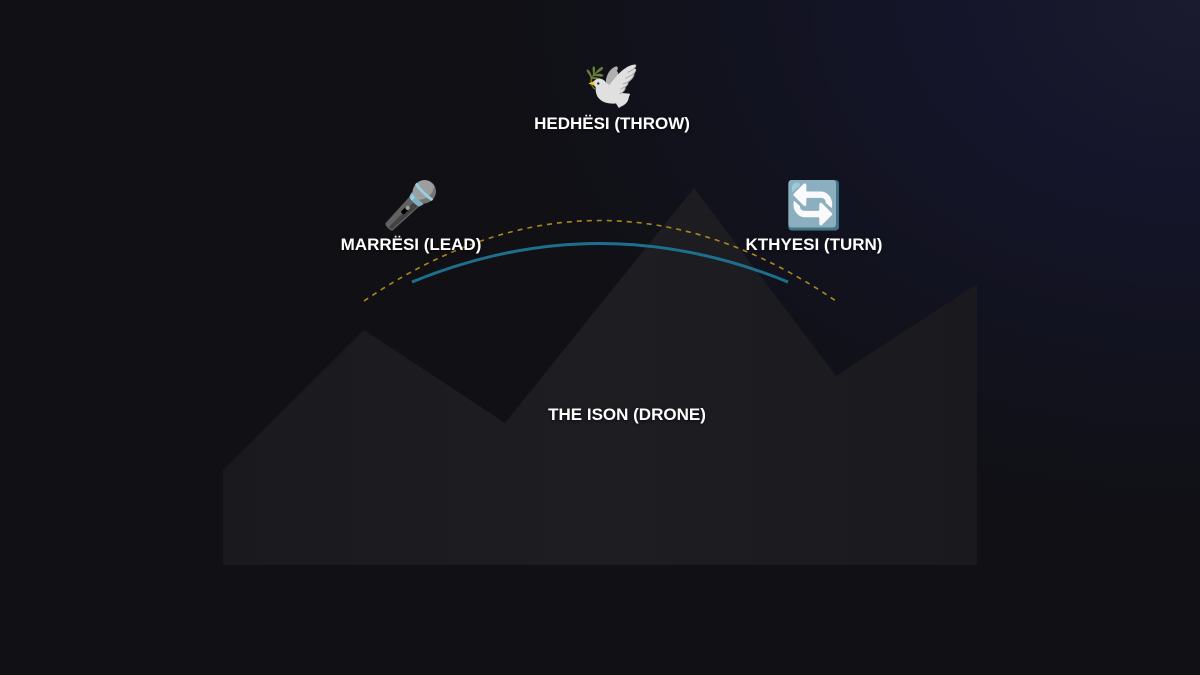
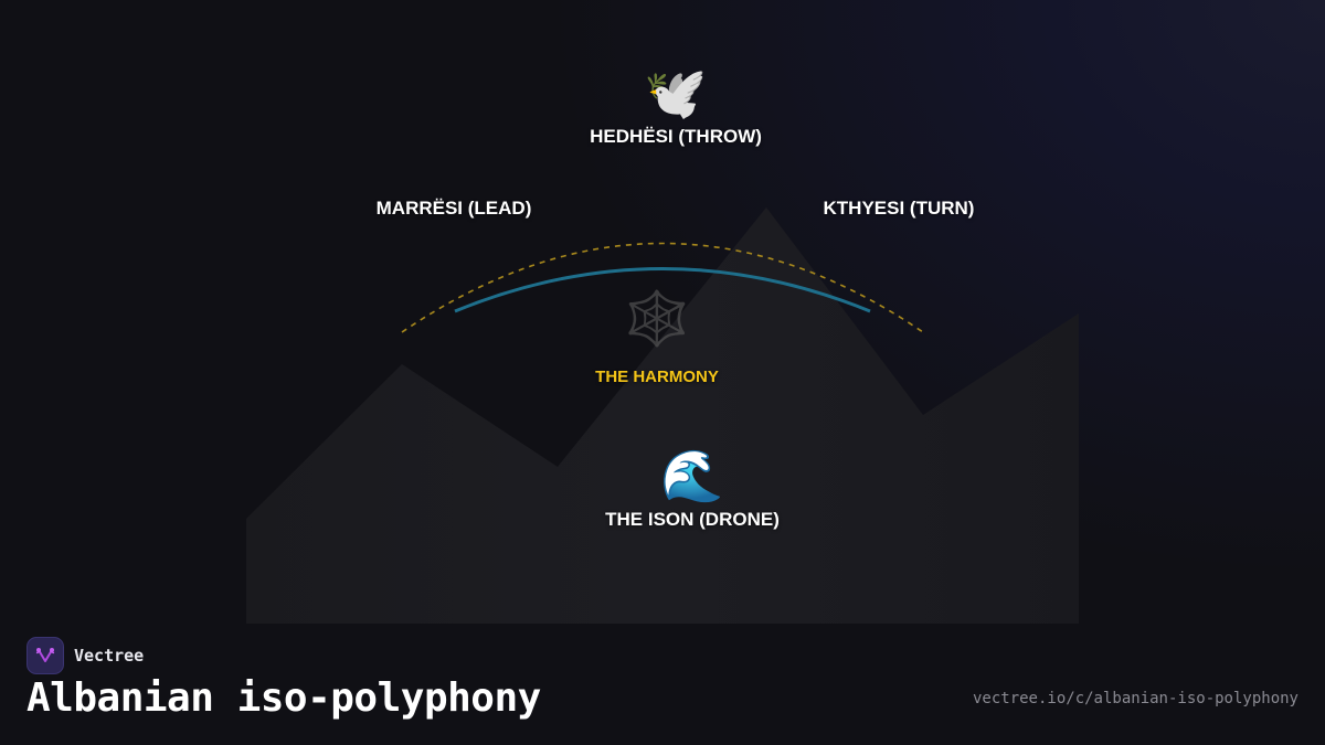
  🕊️
  HEDHËSI (THROW)
- 🎤
  MARRËSI (LEAD)
- 🔄
  KTHYESI (TURN)
+ 🕸️
+ THE HARMONY
+ 🌊
  THE ISON (DRONE)
+ Vectree
+ Albanian iso-polyphony
+ vectree.io/c/albanian-iso-polyphony
